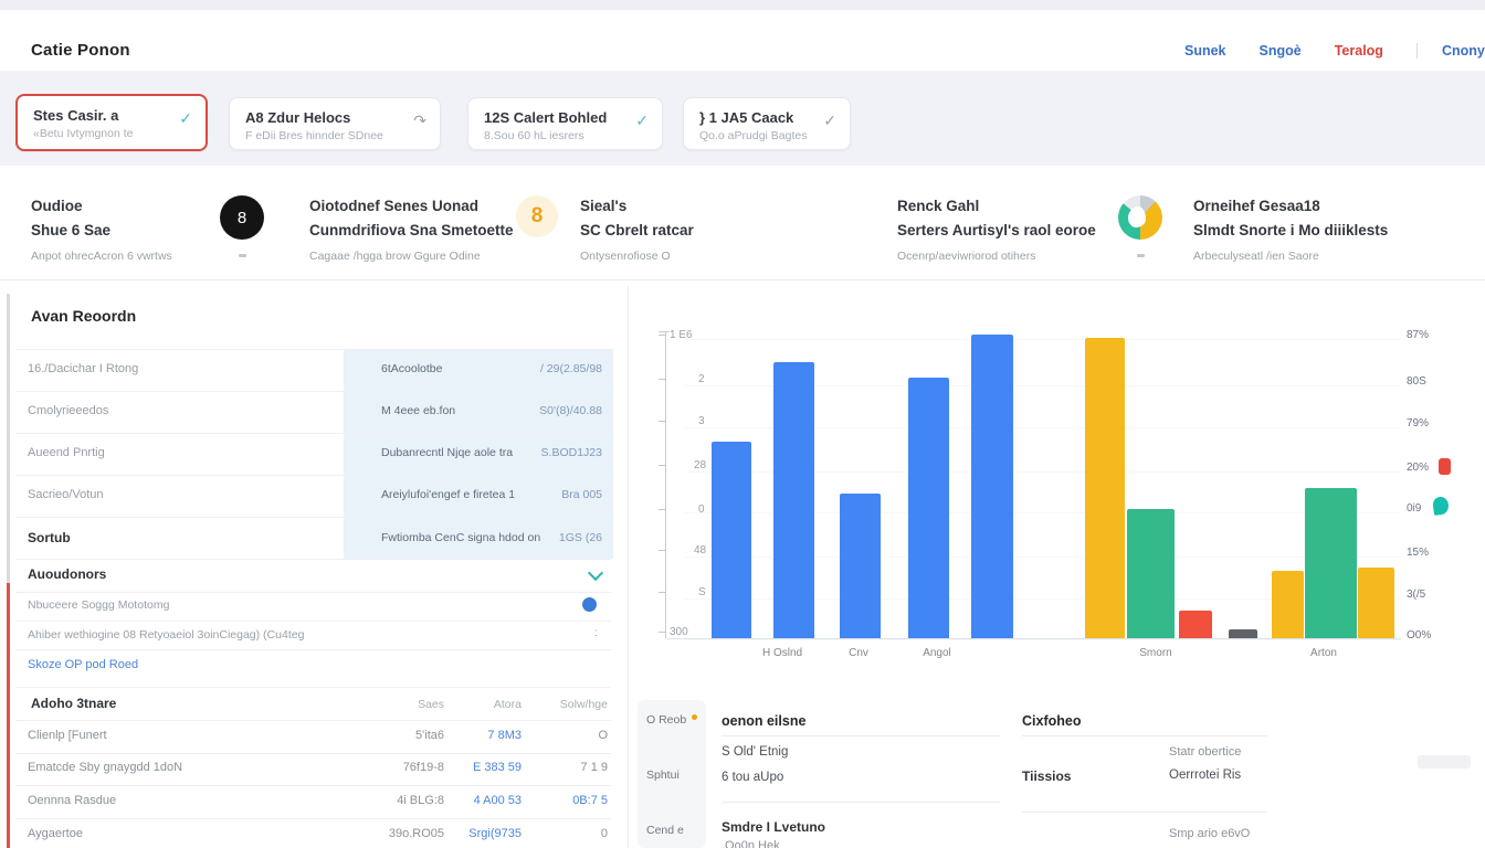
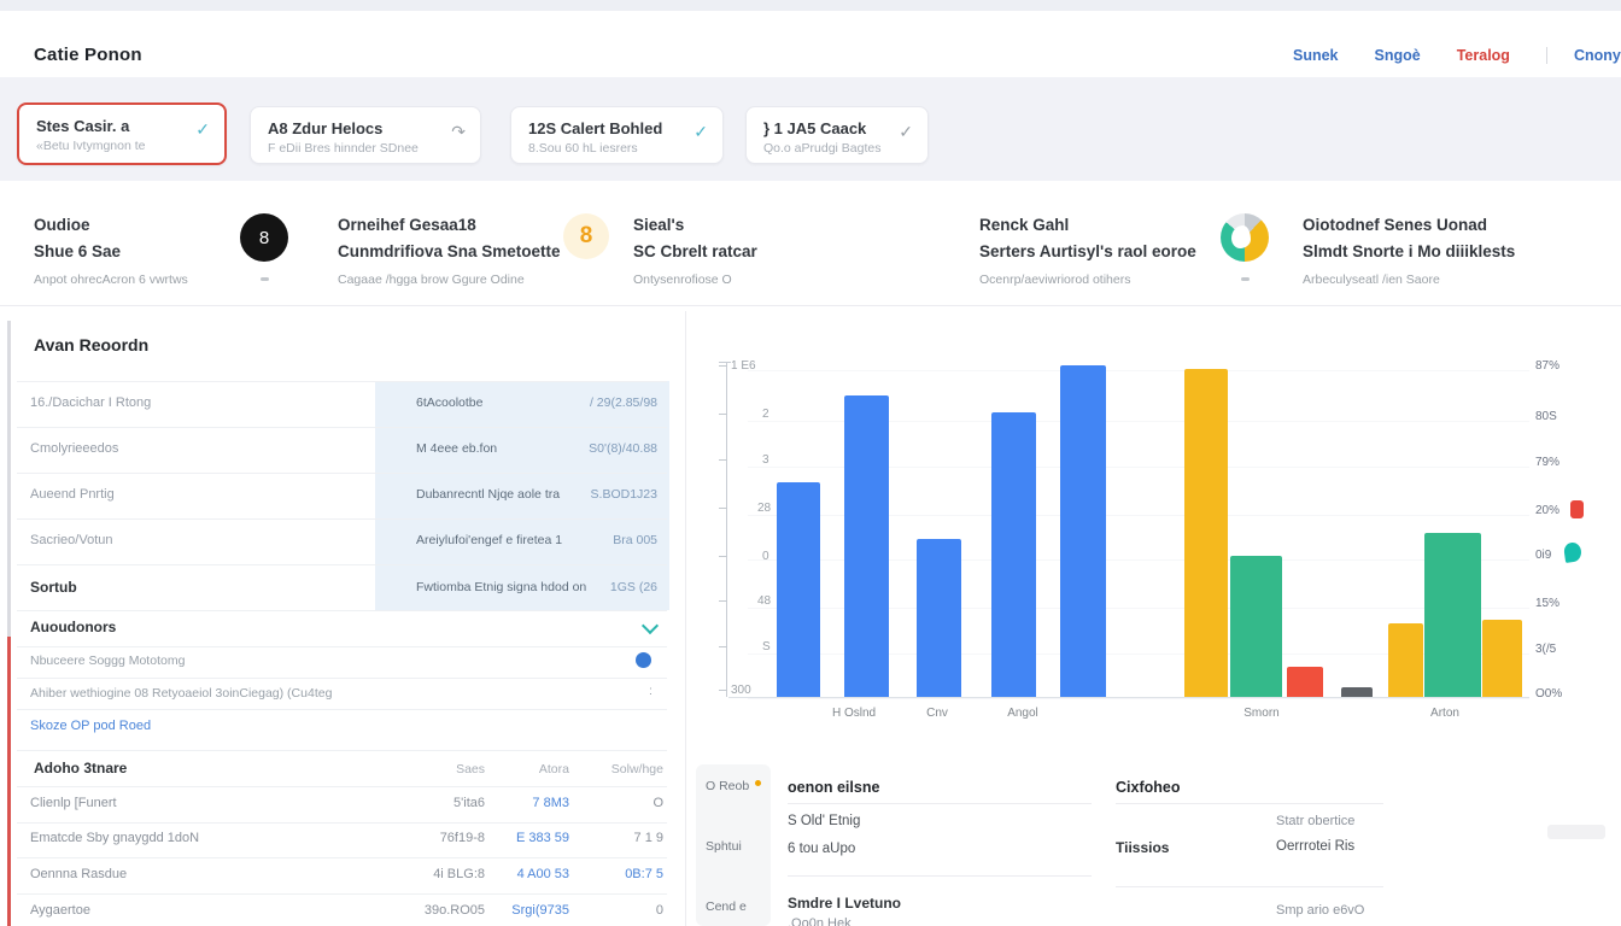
  Catie Ponon
  Sunek
  Sngoè
  Teralog
  Stes Casir. a
  «Betu Ivtymgnon te
  ✓
  A8 Zdur Helocs
  F eDii Bres hinnder SDnee
  ↷
  12S Calert Bohled
  8.Sou 60 hL iesrers
  ✓
  } 1 JA5 Caack
  Qo.o aPrudgi Bagtes
  ✓
  Oudioe
  Shue 6 Sae
  Anpot ohrecAcron 6 vwrtws
  8
- Oiotodnef Senes Uonad
+ Orneihef Gesaa18
  Cunmdrifiova Sna Smetoette
  Cagaae /hgga brow Ggure Odine
  8
  Sieal's
  SC Cbrelt ratcar
  Ontysenrofiose O
  Renck Gahl
  Serters Aurtisyl's raol eoroe
  Ocenrp/aeviwriorod otihers
- Orneihef Gesaa18
+ Oiotodnef Senes Uonad
  Slmdt Snorte i Mo diiiklests
  Arbeculyseatl /ien Saore
  Avan Reoordn
  16./Dacichar I Rtong
  6tAcoolotbe
  / 29(2.85/98
  Cmolyrieeedos
  M 4eee eb.fon
  S0'(8)/40.88
  Aueend Pnrtig
  Dubanrecntl Njqe aole tra
  S.BOD1J23
  Sacrieo/Votun
  Areiylufoi'engef e firetea 1
  Bra 005
  Sortub
- Fwtiomba CenC signa hdod on
+ Fwtiomba Etnig signa hdod on
  1GS (26
  Auoudonors
  Nbuceere Soggg Mototomg
  Ahiber wethiogine 08 Retyoaeiol 3oinCiegag) (Cu4teg
  :
  Skoze OP pod Roed
  Adoho 3tnare
  Saes
  Atora
  Solw/hge
  Clienlp [Funert
  5'ita6
  7 8M3
  O
  Ematcde Sby gnaygdd 1doN
  76f19-8
  E 383 59
  7 1 9
  Oennna Rasdue
  4i BLG:8
  4 A00 53
  0B:7 5
  Aygaertoe
  39o.RO05
  Srgi(9735
  0
  1 E6
  2
  3
  28
  0
  48
  S
  300
  H Oslnd
  Cnv
  Angol
  Smorn
  Arton
  87%
  80S
  79%
  20%
  0i9
  15%
  3(/5
  O0%
  O Reob
  Sphtui
  Cend e
  oenon eilsne
  S Old' Etnig
  6 tou aUpo
  Smdre I Lvetuno
  .Oo0n Hek
  Cixfoheo
  Statr obertice
  Tiissios
  Oerrrotei Ris
  Smp ario e6vO
